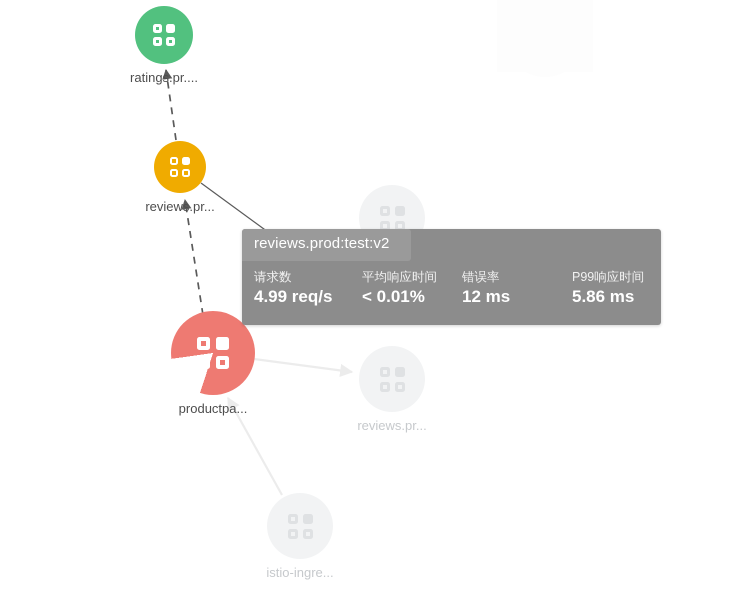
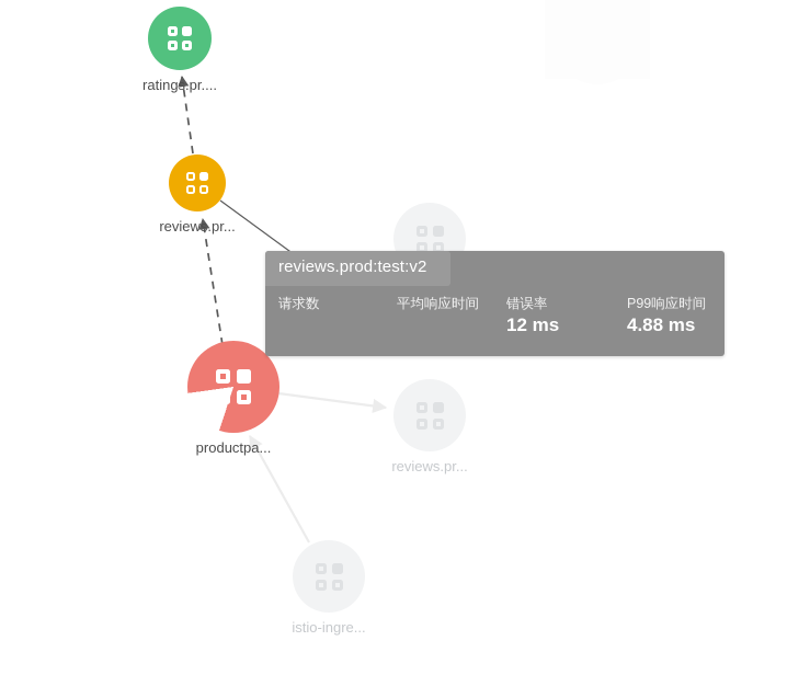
  ratings.pr....
  reviews.pr...
  productpa...
  reviews.pr...
  istio-ingre...
  reviews.prod:test:v2
  请求数
- 4.99 req/s
  平均响应时间
- < 0.01%
  错误率
  12 ms
  P99响应时间
- 5.86 ms
+ 4.88 ms
